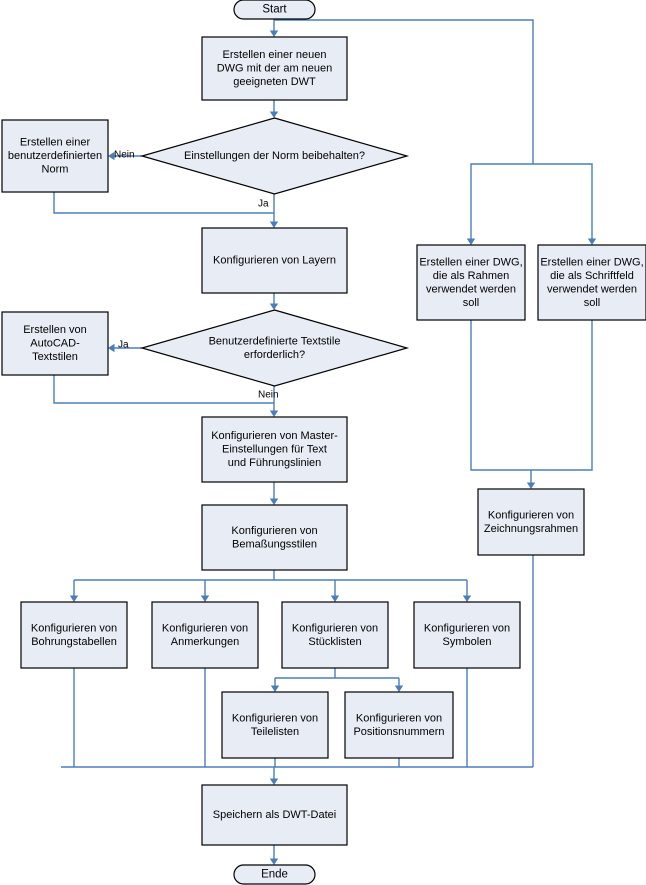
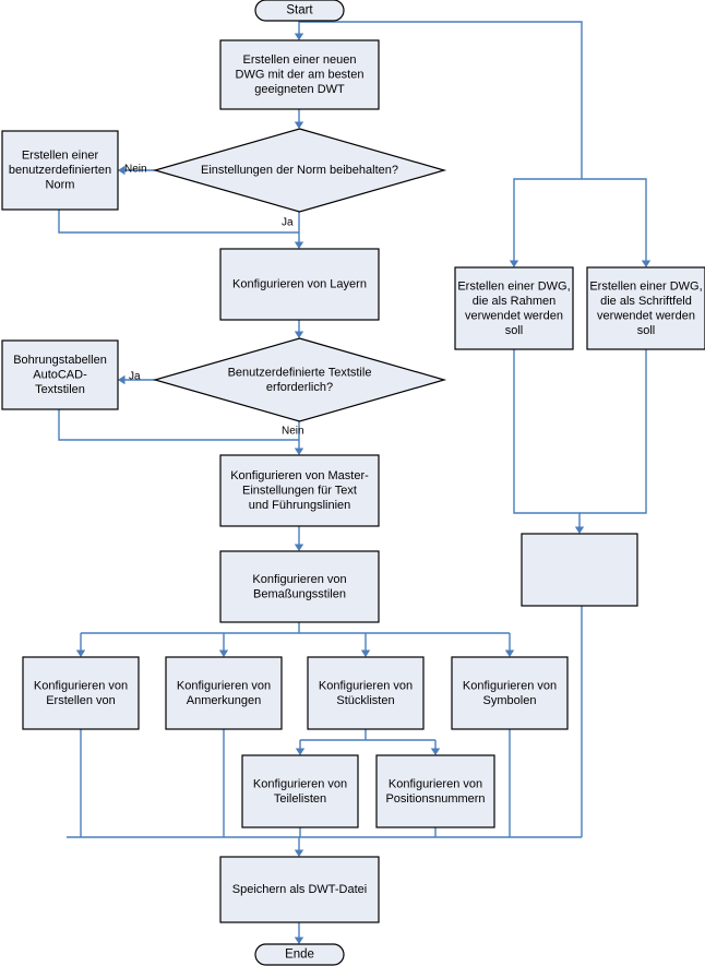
  Start
- Erstellen einer neuen DWG mit der am neuen geeigneten DWT
+ Erstellen einer neuen DWG mit der am besten geeigneten DWT
  Einstellungen der Norm beibehalten?
  Erstellen einer benutzerdefinierten Norm
  Konfigurieren von Layern
  Benutzerdefinierte Textstile erforderlich?
- Erstellen von AutoCAD- Textstilen
+ Bohrungstabellen AutoCAD- Textstilen
  Konfigurieren von Master- Einstellungen für Text und Führungslinien
  Konfigurieren von Bemaßungsstilen
- Konfigurieren von Bohrungstabellen
+ Konfigurieren von Erstellen von
  Konfigurieren von Anmerkungen
  Konfigurieren von Stücklisten
  Konfigurieren von Symbolen
  Konfigurieren von Teilelisten
  Konfigurieren von Positionsnummern
  Speichern als DWT-Datei
  Ende
  Erstellen einer DWG, die als Rahmen verwendet werden soll
  Erstellen einer DWG, die als Schriftfeld verwendet werden soll
- Konfigurieren von Zeichnungsrahmen
  Nein
  Ja
  Ja
  Nein
